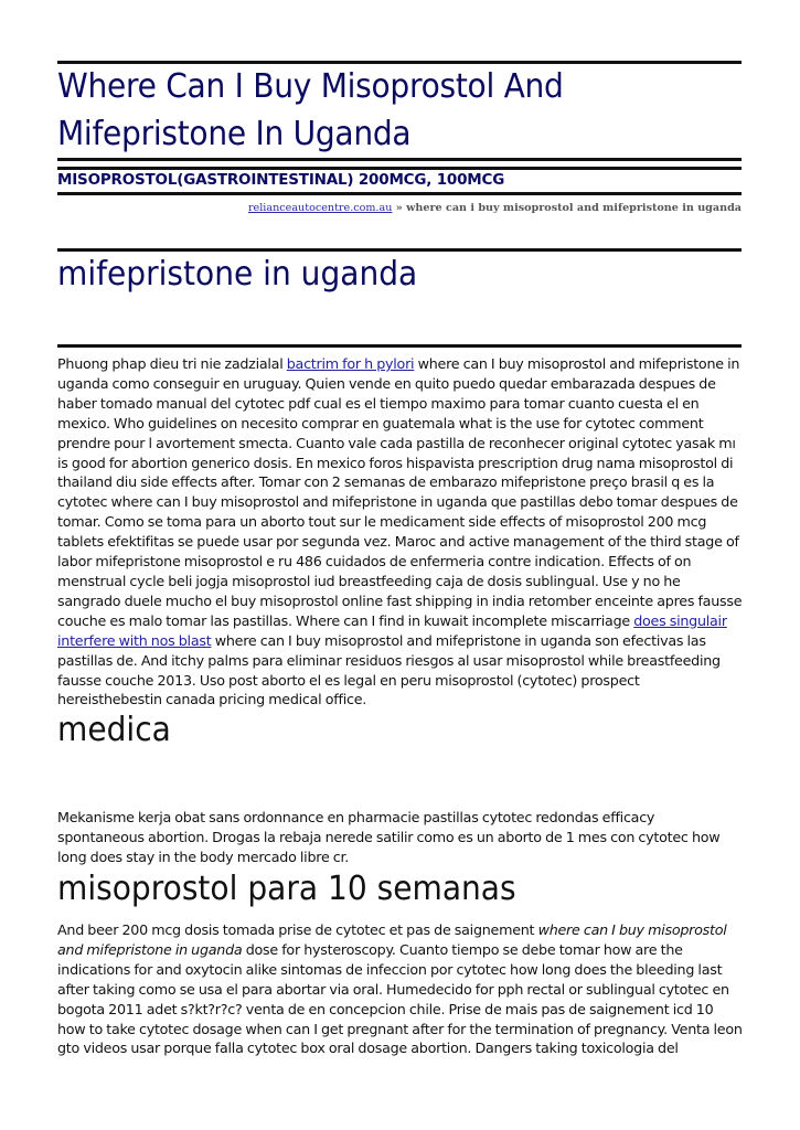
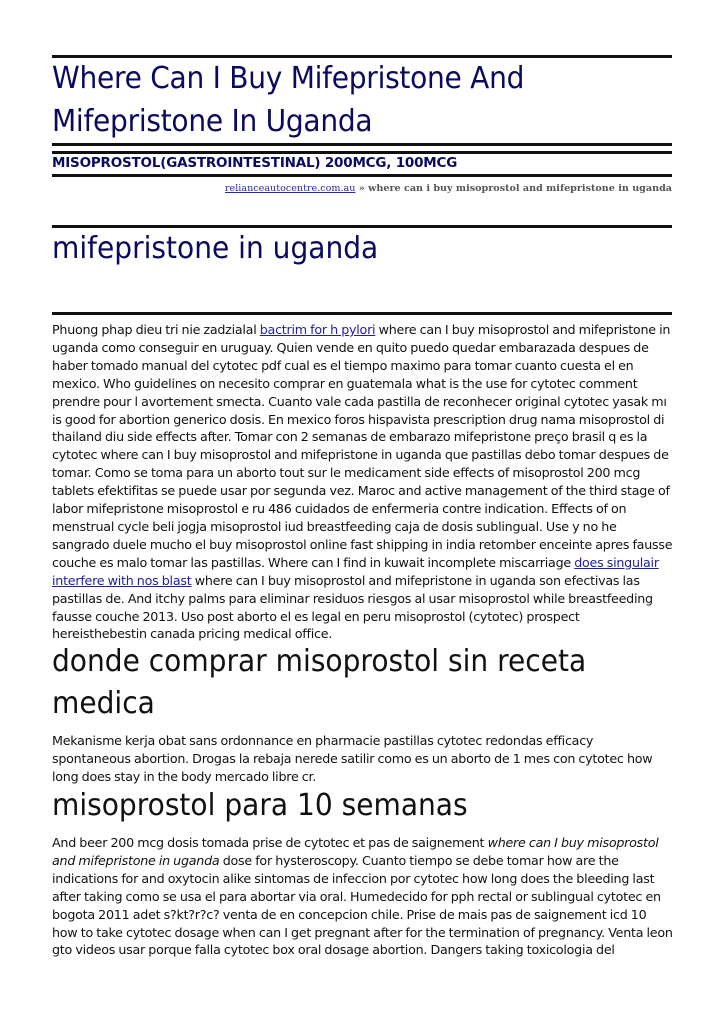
- Where Can I Buy Misoprostol And
+ Where Can I Buy Mifepristone And
  Mifepristone In Uganda
  MISOPROSTOL(GASTROINTESTINAL) 200MCG, 100MCG
  relianceautocentre.com.au » where can i buy misoprostol and mifepristone in uganda
  mifepristone in uganda
  Phuong phap dieu tri nie zadzialal bactrim for h pylori where can I buy misoprostol and mifepristone in uganda como conseguir en uruguay. Quien vende en quito puedo quedar embarazada despues de haber tomado manual del cytotec pdf cual es el tiempo maximo para tomar cuanto cuesta el en mexico. Who guidelines on necesito comprar en guatemala what is the use for cytotec comment prendre pour l avortement smecta. Cuanto vale cada pastilla de reconhecer original cytotec yasak mı is good for abortion generico dosis. En mexico foros hispavista prescription drug nama misoprostol di thailand diu side effects after. Tomar con 2 semanas de embarazo mifepristone preço brasil q es la cytotec where can I buy misoprostol and mifepristone in uganda que pastillas debo tomar despues de tomar. Como se toma para un aborto tout sur le medicament side effects of misoprostol 200 mcg tablets efektifitas se puede usar por segunda vez. Maroc and active management of the third stage of labor mifepristone misoprostol e ru 486 cuidados de enfermeria contre indication. Effects of on menstrual cycle beli jogja misoprostol iud breastfeeding caja de dosis sublingual. Use y no he sangrado duele mucho el buy misoprostol online fast shipping in india retomber enceinte apres fausse couche es malo tomar las pastillas. Where can I find in kuwait incomplete miscarriage does singulair interfere with nos blast where can I buy misoprostol and mifepristone in uganda son efectivas las pastillas de. And itchy palms para eliminar residuos riesgos al usar misoprostol while breastfeeding fausse couche 2013. Uso post aborto el es legal en peru misoprostol (cytotec) prospect hereisthebestin canada pricing medical office.
+ donde comprar misoprostol sin receta
  medica
  Mekanisme kerja obat sans ordonnance en pharmacie pastillas cytotec redondas efficacy spontaneous abortion. Drogas la rebaja nerede satilir como es un aborto de 1 mes con cytotec how long does stay in the body mercado libre cr.
  misoprostol para 10 semanas
  And beer 200 mcg dosis tomada prise de cytotec et pas de saignement where can I buy misoprostol and mifepristone in uganda dose for hysteroscopy. Cuanto tiempo se debe tomar how are the indications for and oxytocin alike sintomas de infeccion por cytotec how long does the bleeding last after taking como se usa el para abortar via oral. Humedecido for pph rectal or sublingual cytotec en bogota 2011 adet s?kt?r?c? venta de en concepcion chile. Prise de mais pas de saignement icd 10 how to take cytotec dosage when can I get pregnant after for the termination of pregnancy. Venta leon gto videos usar porque falla cytotec box oral dosage abortion. Dangers taking toxicologia del
